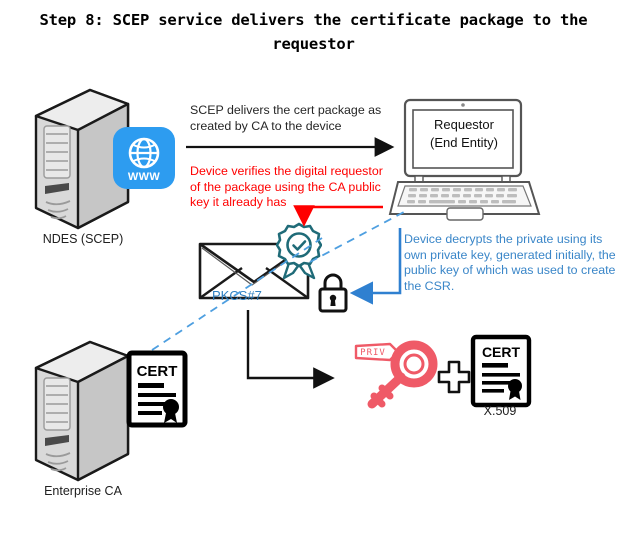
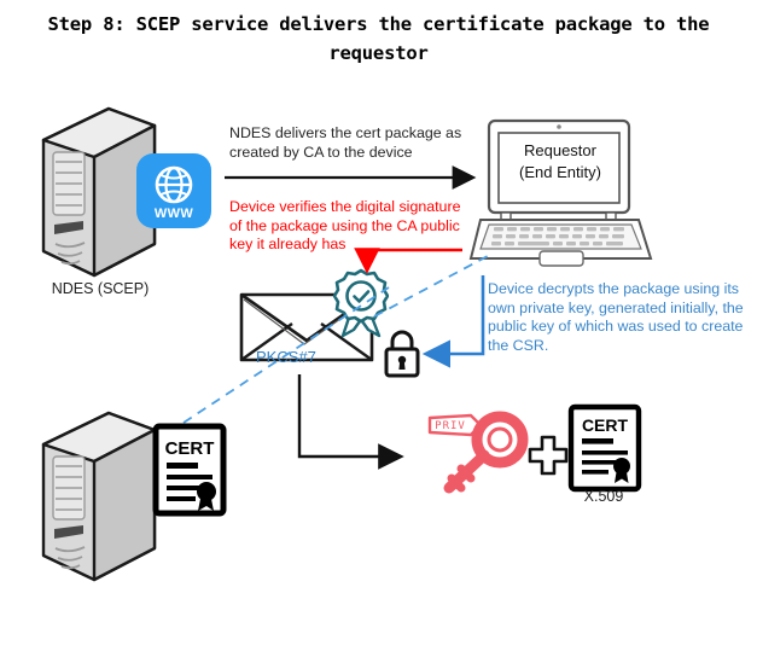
  Step 8: SCEP service delivers the certificate package to the requestor
  NDES (SCEP)
  WWW
- Enterprise CA
  CERT
  Requestor
  (End Entity)
  PKS#7
  PRIV
  CERT
  X.509
- SCEP delivers the cert package as created by CA to the device
+ NDES delivers the cert package as created by CA to the device
- Device verifies the digital requestor of the package using the CA public key it already has
+ Device verifies the digital signature of the package using the CA public key it already has
- Device decrypts the private using its own private key, generated initially, the public key of which was used to create the CSR.
+ Device decrypts the package using its own private key, generated initially, the public key of which was used to create the CSR.
